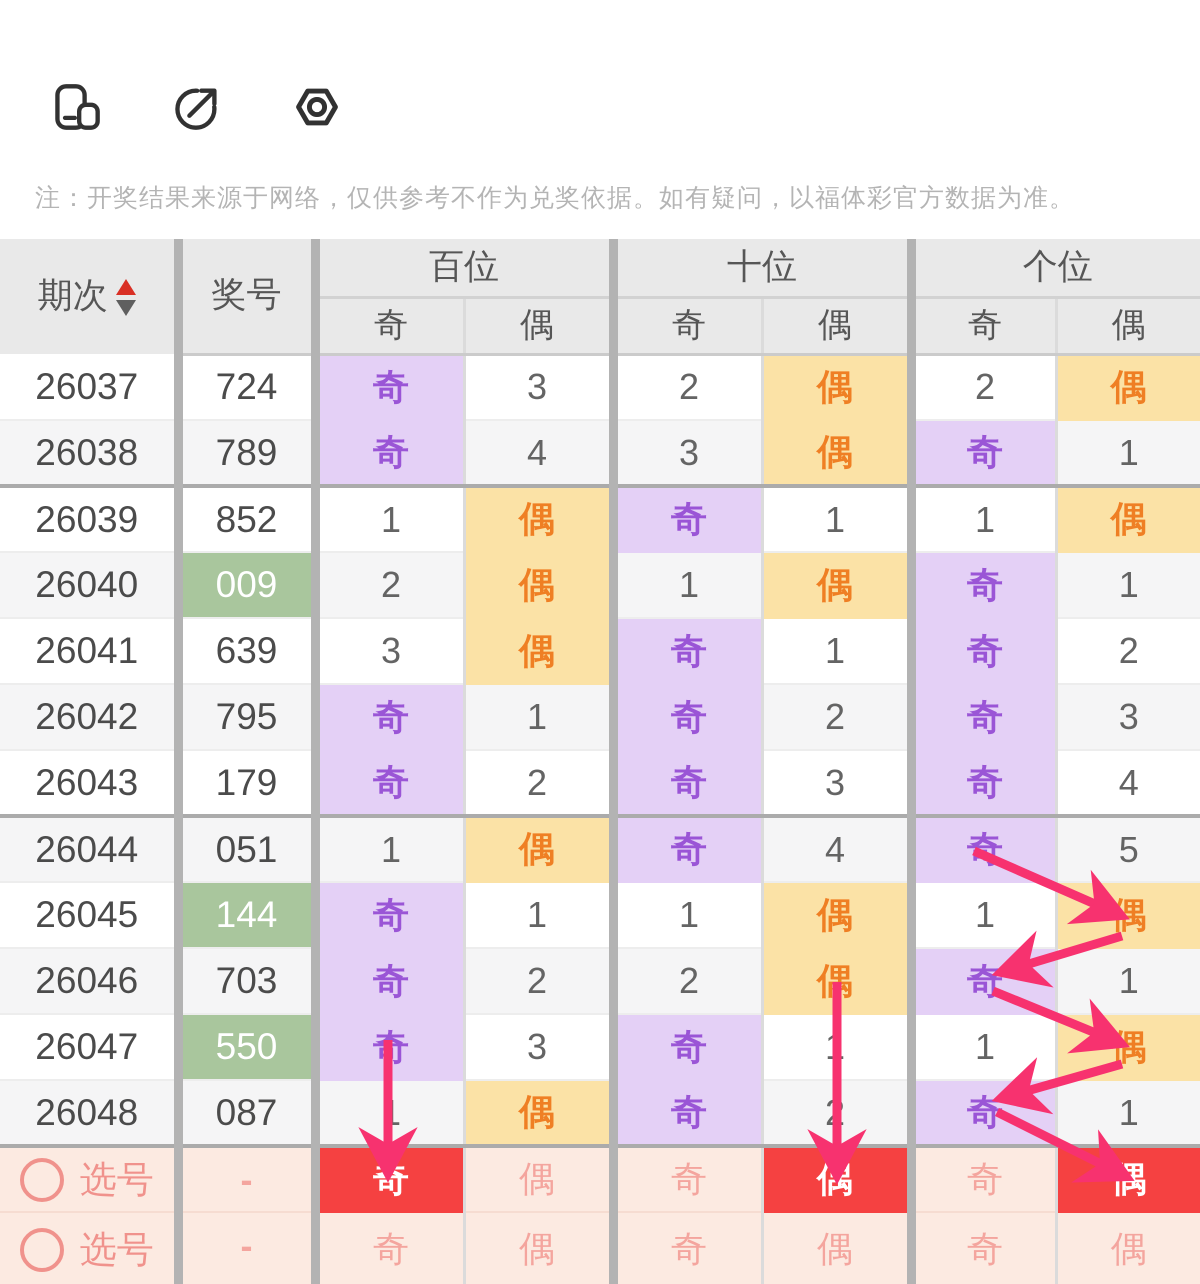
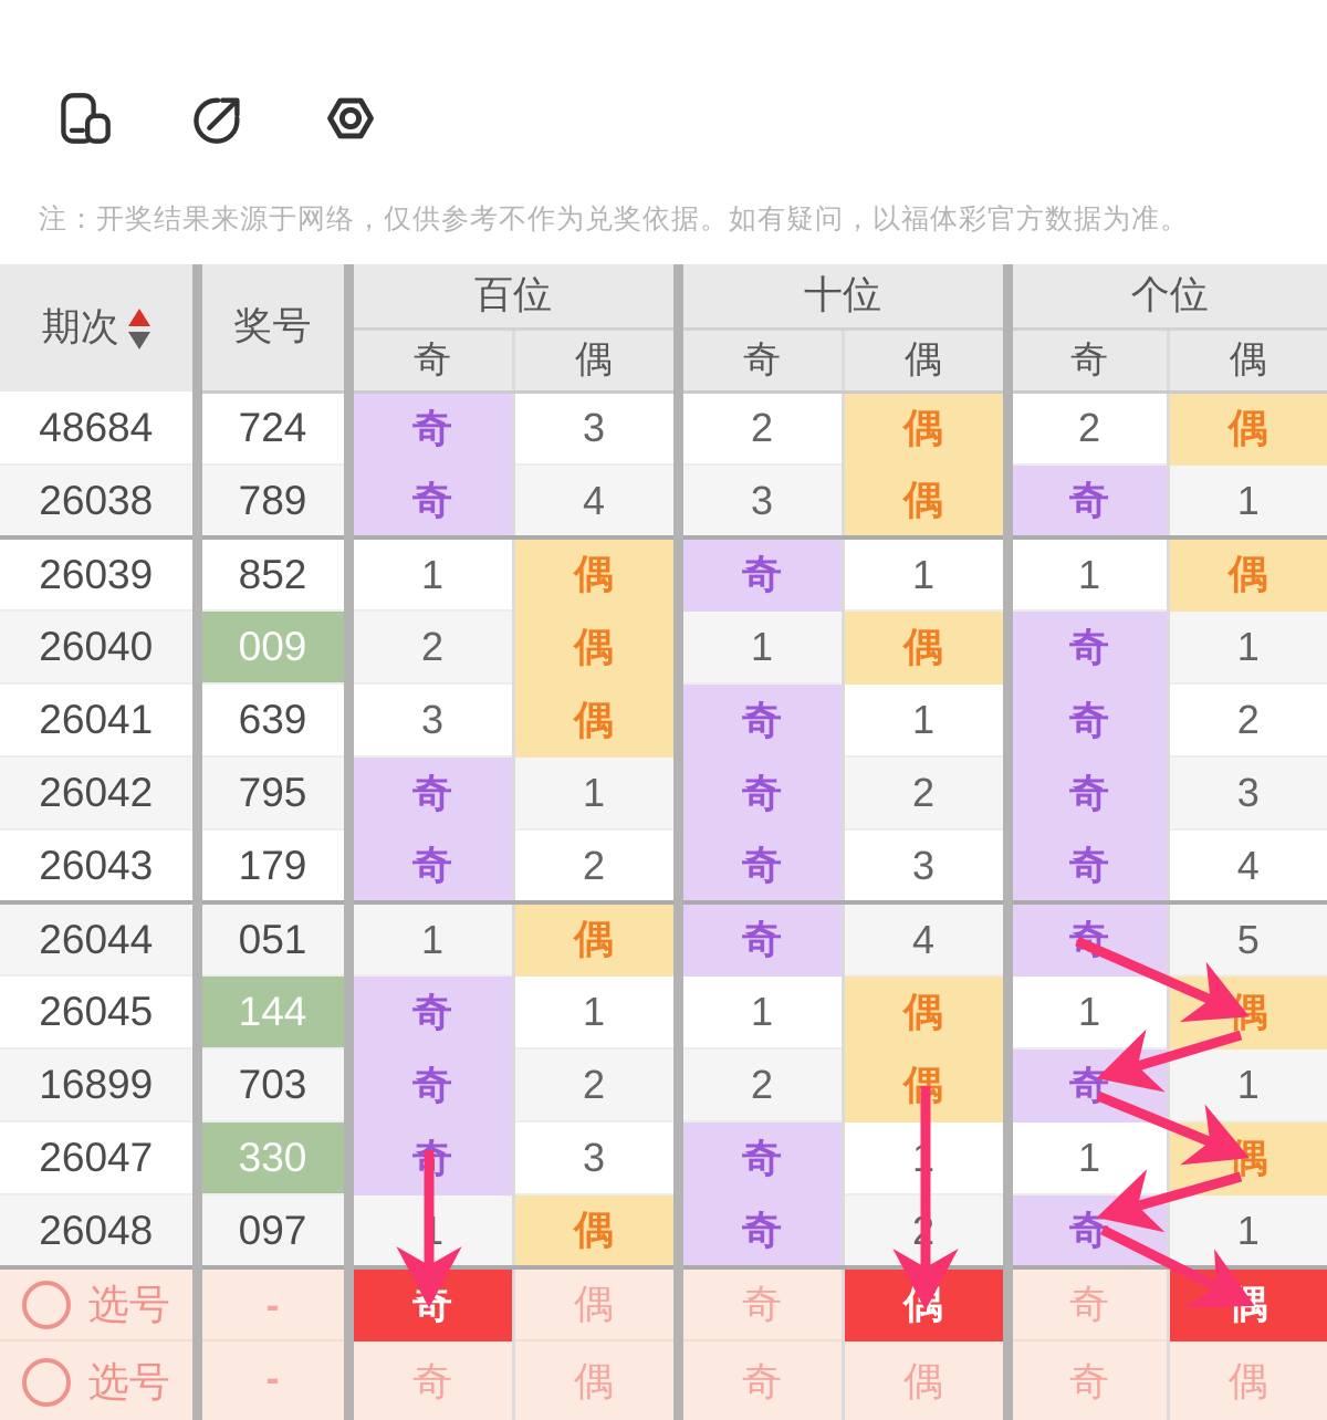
  注：开奖结果来源于网络，仅供参考不作为兑奖依据。如有疑问，以福体彩官方数据为准。
  期次	奖号	百位	十位	个位
  奇	偶	奇	偶	奇	偶
- 26037	724	奇	3	2	偶	2	偶
+ 48684	724	奇	3	2	偶	2	偶
  26038	789	奇	4	3	偶	奇	1
  26039	852	1	偶	奇	1	1	偶
  26040	009	2	偶	1	偶	奇	1
  26041	639	3	偶	奇	1	奇	2
  26042	795	奇	1	奇	2	奇	3
  26043	179	奇	2	奇	3	奇	4
  26044	051	1	偶	奇	4	奇	5
  26045	144	奇	1	1	偶	1	偶
- 26046	703	奇	2	2	偶	奇	1
+ 16899	703	奇	2	2	偶	奇	1
- 26047	550		3	奇		1	偶
+ 26047	330		3	奇		1	偶
- 26048	087		偶	奇		奇	1
+ 26048	097		偶	奇		奇	1
  选号	-	奇	偶	奇	偶	奇	偶
  选号	-	奇	偶	奇	偶	奇	偶
